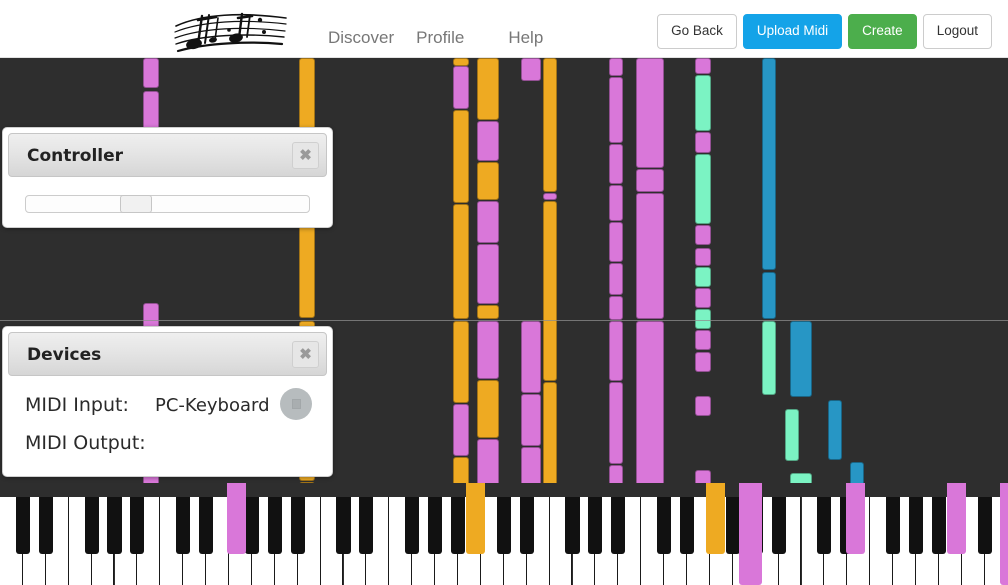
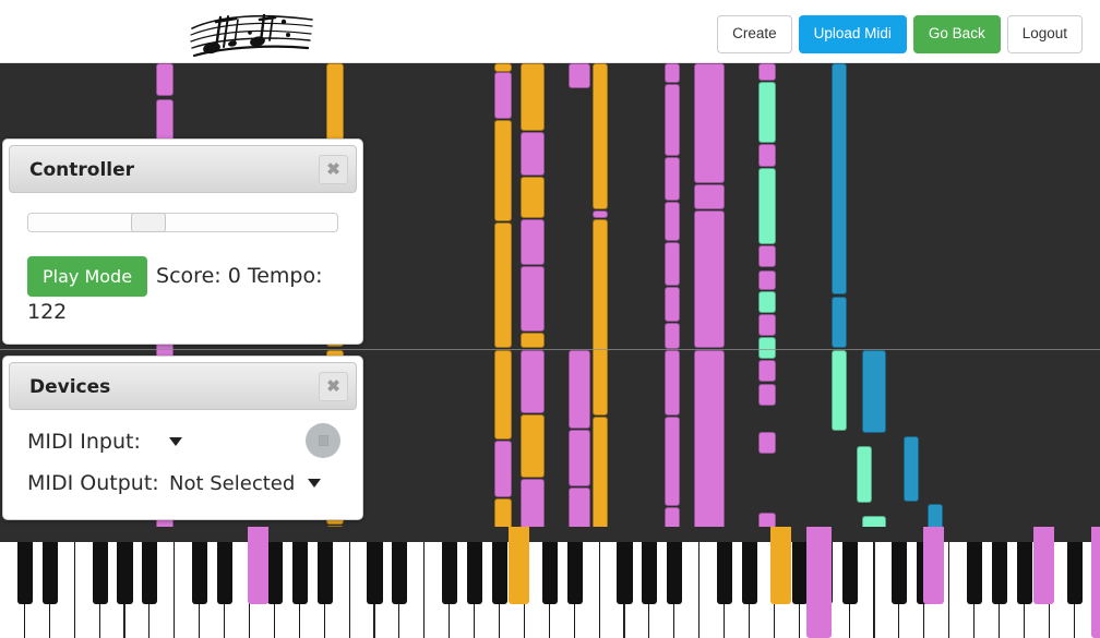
- Discover Profile Help
- Go Back
+ Create
  Upload Midi
- Create
+ Go Back
  Logout
  Controller
  ✖
+ Play Mode Score: 0 Tempo: 122
  Devices
  ✖
  MIDI Input:
- PC-Keyboard
  MIDI Output:
+ Not Selected
